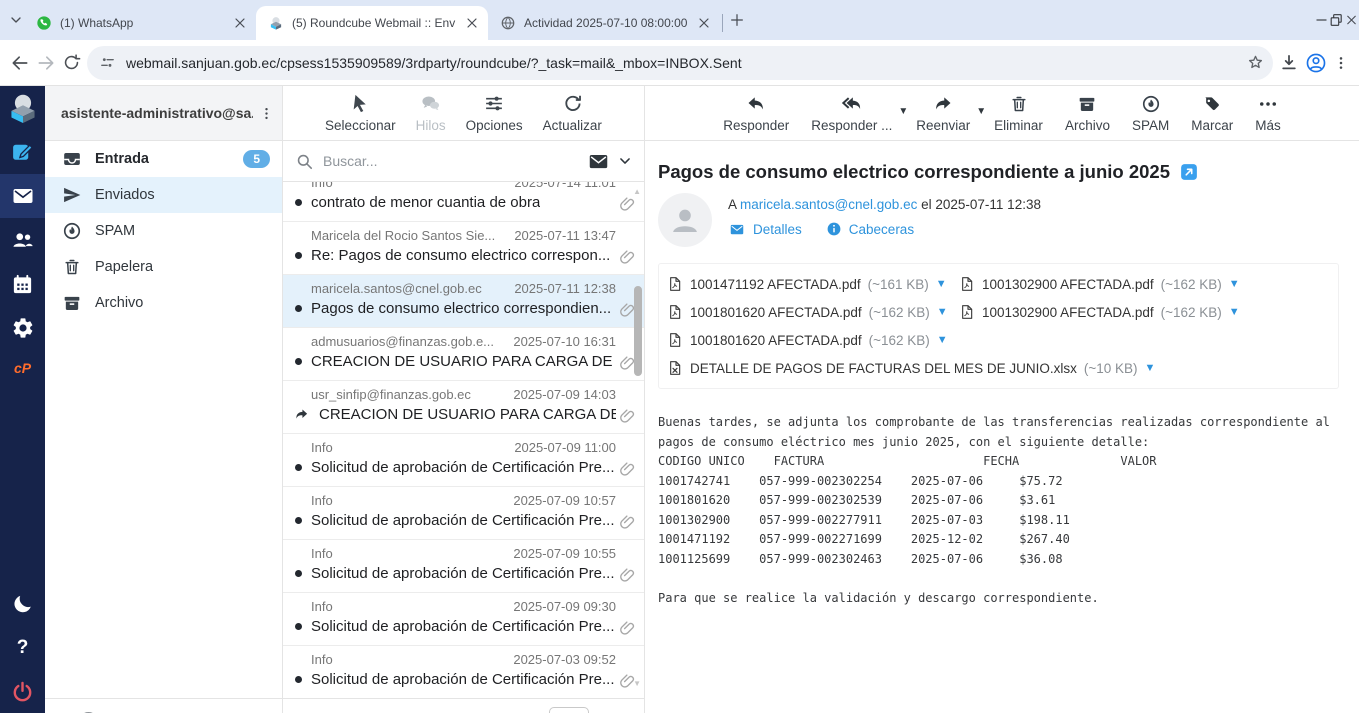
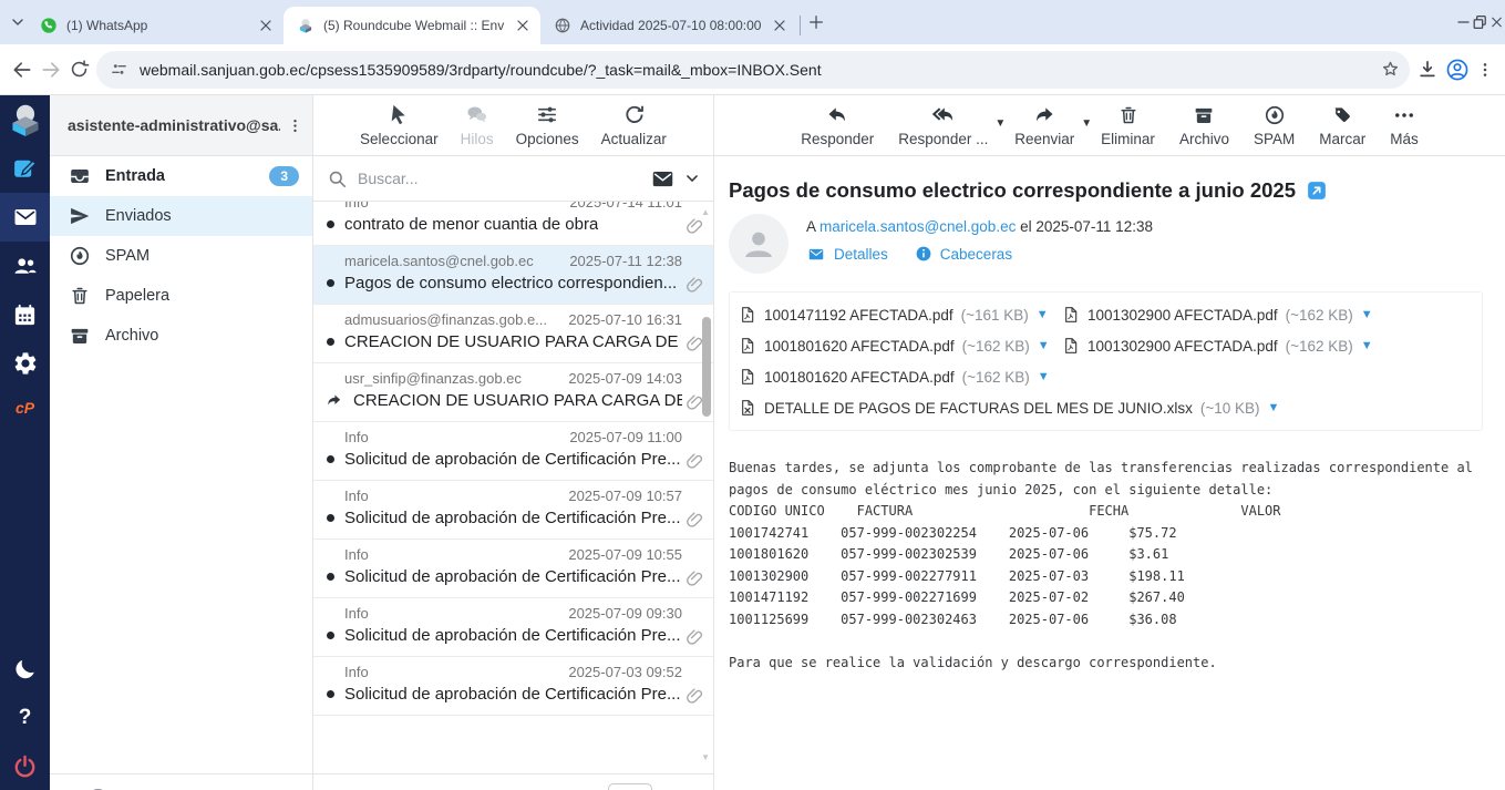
  (1) WhatsApp
  (5) Roundcube Webmail :: Env
  Actividad 2025-07-10 08:00:00
  webmail.sanjuan.gob.ec/cpsess1535909589/3rdparty/roundcube/?_task=mail&_mbox=INBOX.Sent
  cP
  ?
  asistente-administrativo@sa
  Entrada
- 5
+ 3
  Enviados
  SPAM
  Papelera
  Archivo
  Seleccionar
  Hilos
  Opciones
  Actualizar
  Buscar...
  Info
  2025-07-14 11:01
  contrato de menor cuantia de obra
- Maricela del Rocio Santos Sie...
- 2025-07-11 13:47
- Re: Pagos de consumo electrico correspon...
  maricela.santos@cnel.gob.ec
  2025-07-11 12:38
  Pagos de consumo electrico correspondien...
  admusuarios@finanzas.gob.e...
  2025-07-10 16:31
  CREACION DE USUARIO PARA CARGA DE
  usr_sinfip@finanzas.gob.ec
  2025-07-09 14:03
  CREACION DE USUARIO PARA CARGA DE
  Info
  2025-07-09 11:00
  Solicitud de aprobación de Certificación Pre...
  Info
  2025-07-09 10:57
  Solicitud de aprobación de Certificación Pre...
  Info
  2025-07-09 10:55
  Solicitud de aprobación de Certificación Pre...
  Info
  2025-07-09 09:30
  Solicitud de aprobación de Certificación Pre...
  Info
  2025-07-03 09:52
  Solicitud de aprobación de Certificación Pre...
  ▲
  ▼
  Responder
  Responder ...
  ▼
  Reenviar
  ▼
  Eliminar
  Archivo
  SPAM
  Marcar
  Más
  Pagos de consumo electrico correspondiente a junio 2025
  A maricela.santos@cnel.gob.ec el 2025-07-11 12:38
  Detalles
  Cabeceras
  1001471192 AFECTADA.pdf
  (~161 KB)
  ▼
  1001302900 AFECTADA.pdf
  (~162 KB)
  ▼
  1001801620 AFECTADA.pdf
  (~162 KB)
  ▼
  1001302900 AFECTADA.pdf
  (~162 KB)
  ▼
  1001801620 AFECTADA.pdf
  (~162 KB)
  ▼
  DETALLE DE PAGOS DE FACTURAS DEL MES DE JUNIO.xlsx
  (~10 KB)
  ▼
  Buenas tardes, se adjunta los comprobante de las transferencias realizadas correspondiente al
  pagos de consumo eléctrico mes junio 2025, con el siguiente detalle:
  CODIGO UNICO FACTURA FECHA VALOR
  1001742741 057-999-002302254 2025-07-06 $75.72
  1001801620 057-999-002302539 2025-07-06 $3.61
  1001302900 057-999-002277911 2025-07-03 $198.11
- 1001471192 057-999-002271699 2025-12-02 $267.40
+ 1001471192 057-999-002271699 2025-07-02 $267.40
  1001125699 057-999-002302463 2025-07-06 $36.08
  Para que se realice la validación y descargo correspondiente.
